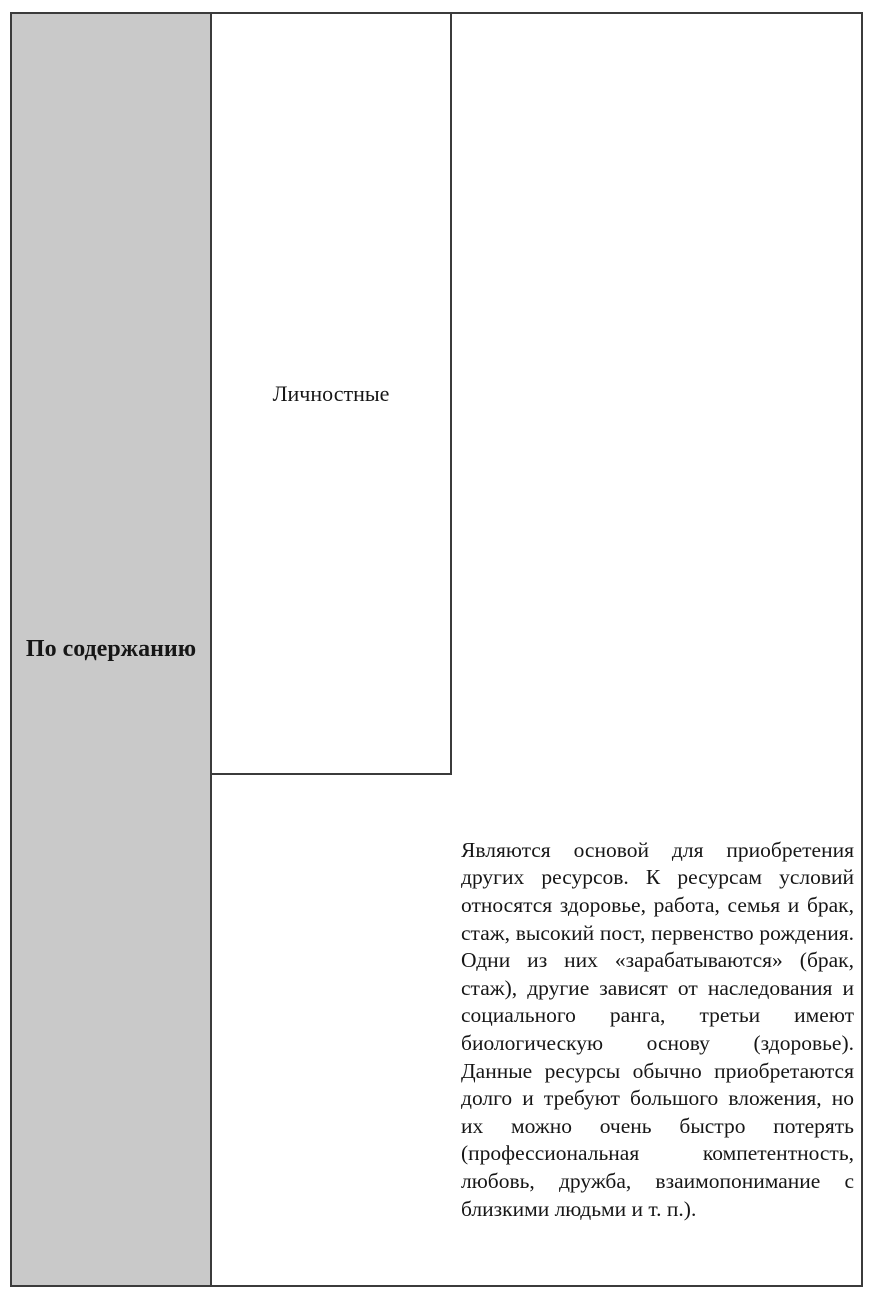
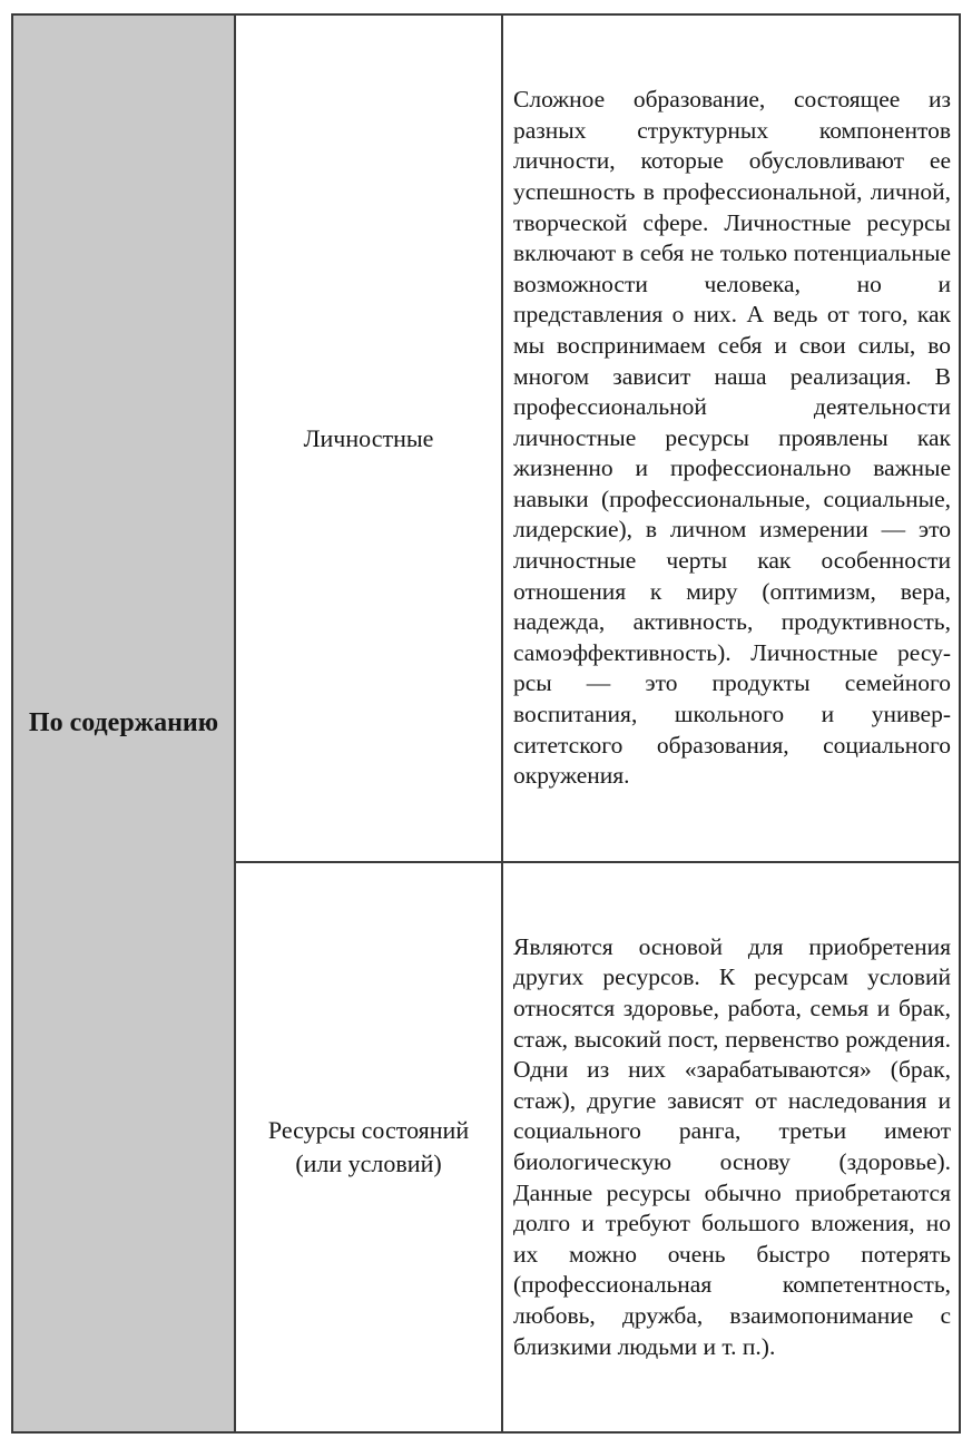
  По содержанию
  Личностные
+ Сложное образование, состоящее из разных структурных компонентов личности, которые обусловливают ее успешность в профессиональ­ной, личной, творческой сфере. Лич­ностные ресурсы включают в себя не только потенциальные возмож­ности человека, но и представления о них. А ведь от того, как мы вос­принимаем себя и свои силы, во многом зависит наша реализация. В профессиональной деятельности личностные ресурсы проявлены как жизненно и профессионально важные навыки (профессиональ­ные, социальные, лидерские), в лич­ном измерении — это личностные черты как особенности отношения к миру (оптимизм, вера, надежда, активность, продуктивность, само­эффективность). Личностные ресу­рсы — это продукты семейного воспитания, школьного и универ­ситетского образования, социаль­ного окружения.
+ Ресурсы состояний (или условий)
  Являются основой для приобрете­ния других ресурсов. К ресурсам условий относятся здоровье, работа, семья и брак, стаж, высокий пост, первенство рождения. Одни из них «зарабатываются» (брак, стаж), другие зависят от наследования и социаль­ного ранга, третьи имеют биологи­ческую основу (здоровье). Данные ресурсы обычно приобретаются долго и требуют большого вложения, но их можно очень быстро потерять (профессиональная компетентность, любовь, дружба, взаимопонимание с близкими людьми и т. п.).
